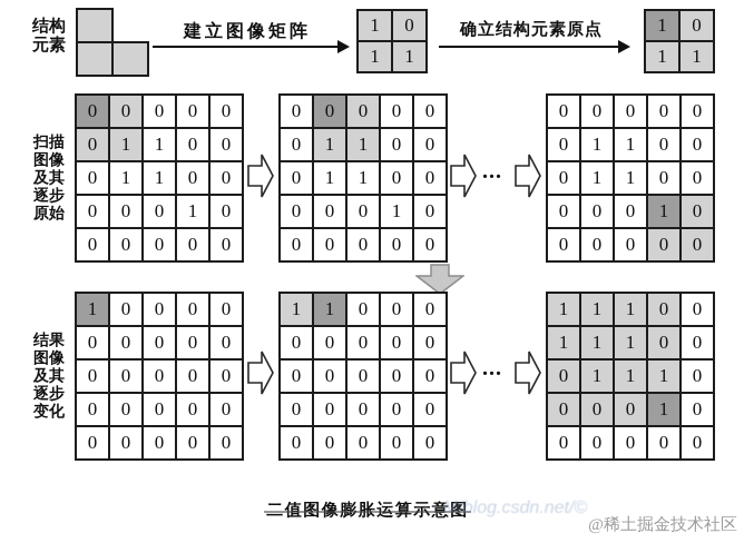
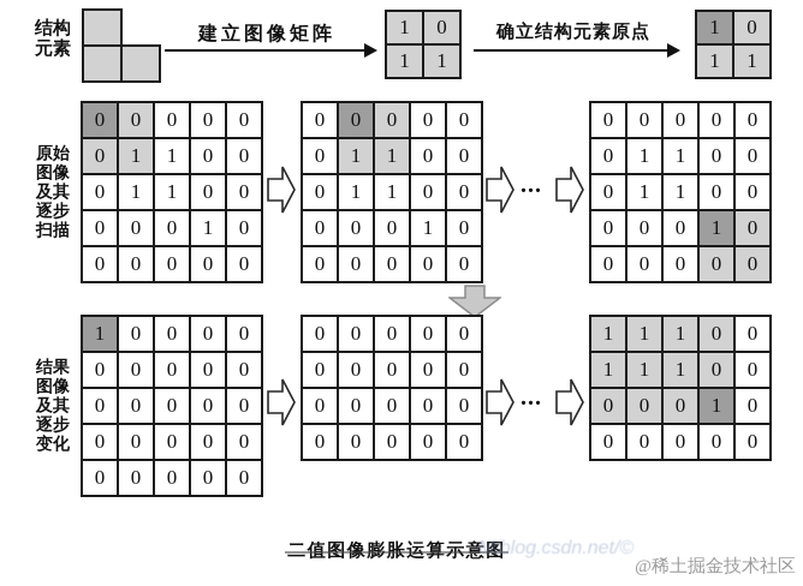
  结构
  元素
  建立图像矩阵
  1	0
  1	1
  确立结构元素原点
  1	0
  1	1
- 扫描
+ 原始
  图像
  及其
  逐步
- 原始
+ 扫描
  0	0	0	0	0
  0	1	1	0	0
  0	1	1	0	0
  0	0	0	1	0
  0	0	0	0	0
  0	0	0	0	0
  0	1	1	0	0
  0	1	1	0	0
  0	0	0	1	0
  0	0	0	0	0
  ...
  0	0	0	0	0
  0	1	1	0	0
  0	1	1	0	0
  0	0	0	1	0
  0	0	0	0	0
  结果
  图像
  及其
  逐步
  变化
  1	0	0	0	0
  0	0	0	0	0
  0	0	0	0	0
  0	0	0	0	0
  0	0	0	0	0
- 1	1	0	0	0
  0	0	0	0	0
  0	0	0	0	0
  0	0	0	0	0
  0	0	0	0	0
  ...
  1	1	1	0	0
  1	1	1	0	0
- 0	1	1	1	0
  0	0	0	1	0
  0	0	0	0	0
  二值图像膨胀运算示意图
  M/blog.csdn.net/©
  @稀土掘金技术社区
